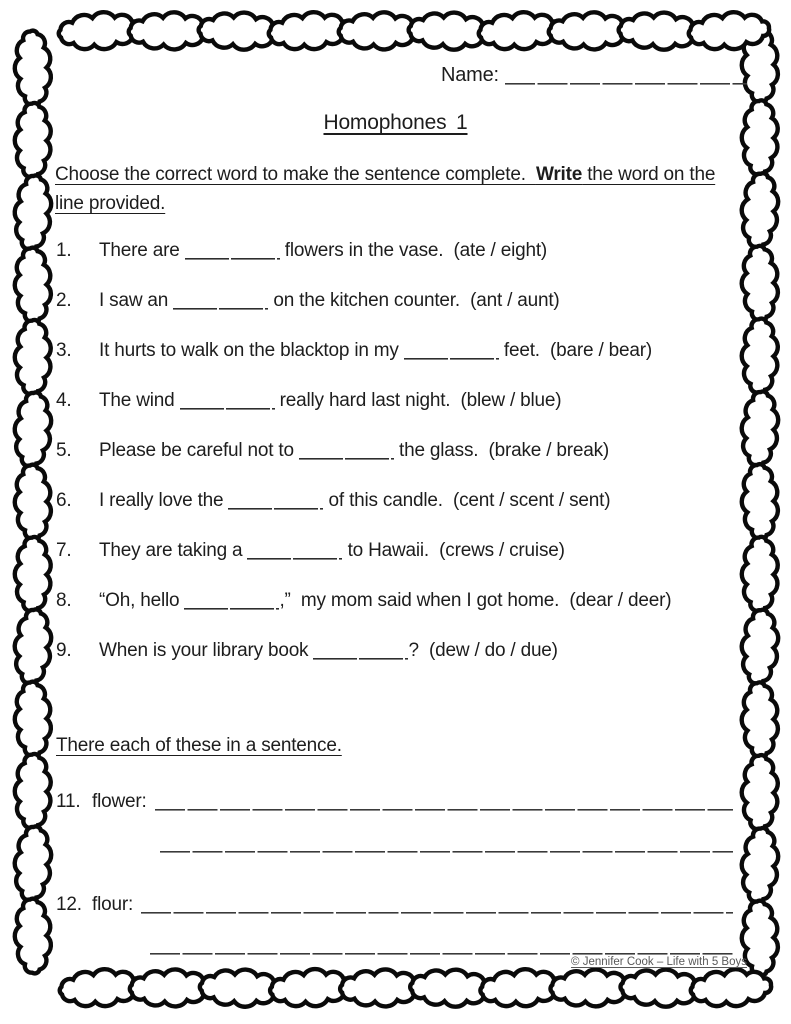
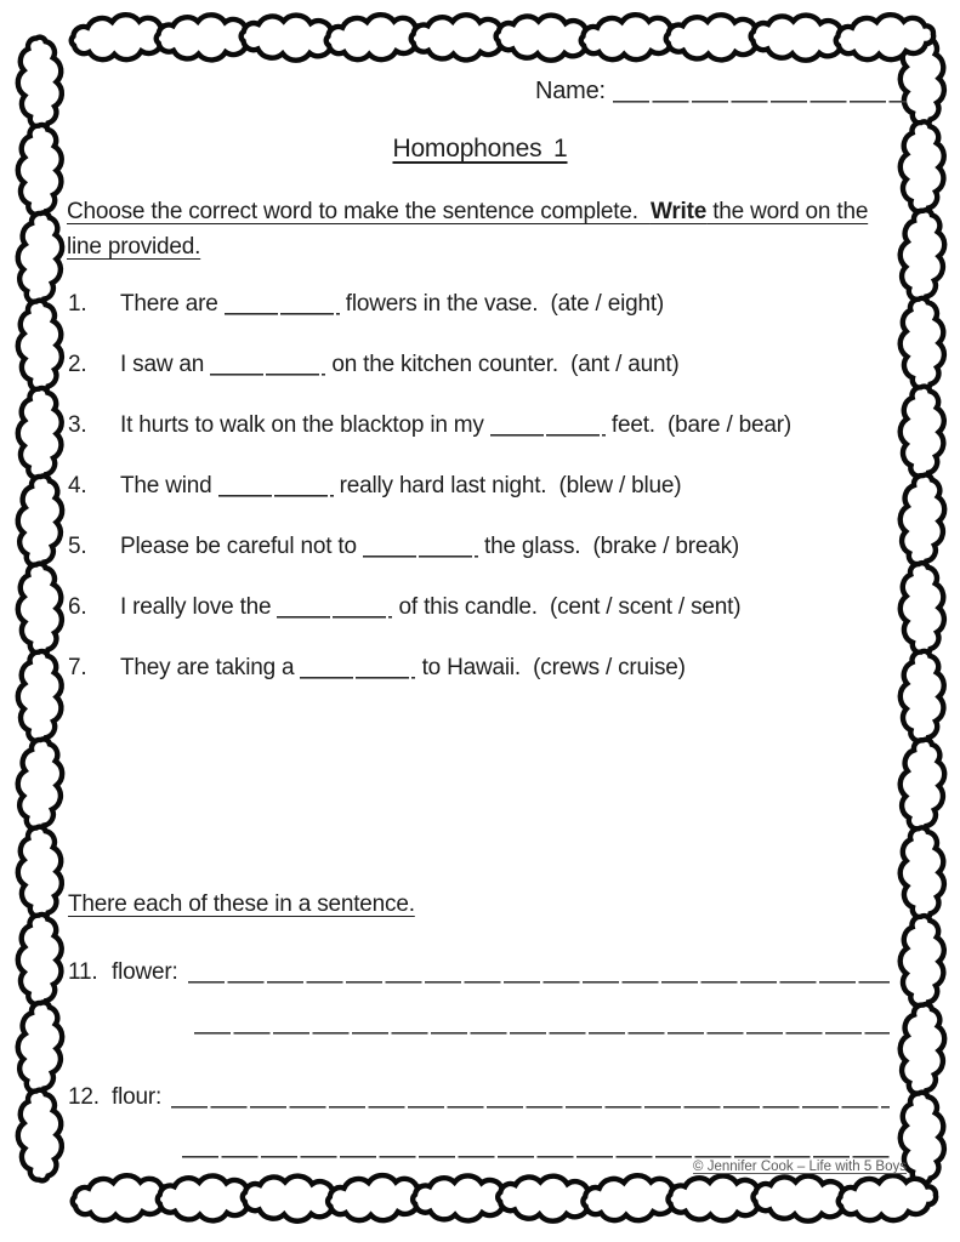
  Name:
  Homophones 1
  Choose the correct word to make the sentence complete. Write the word on the
  line provided.
  1. There are flowers in the vase. (ate / eight)
  2. I saw an on the kitchen counter. (ant / aunt)
  3. It hurts to walk on the blacktop in my feet. (bare / bear)
  4. The wind really hard last night. (blew / blue)
  5. Please be careful not to the glass. (brake / break)
  6. I really love the of this candle. (cent / scent / sent)
  7. They are taking a to Hawaii. (crews / cruise)
- 8. “Oh, hello ,” my mom said when I got home. (dear / deer)
- 9. When is your library book ? (dew / do / due)
  There each of these in a sentence.
  11.
  flower:
  12.
  flour:
  © Jennifer Cook – Life with 5 Boys
